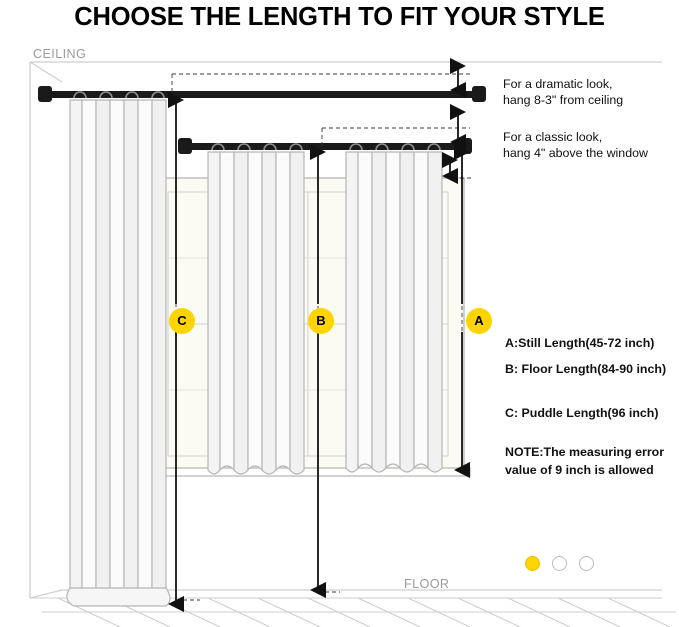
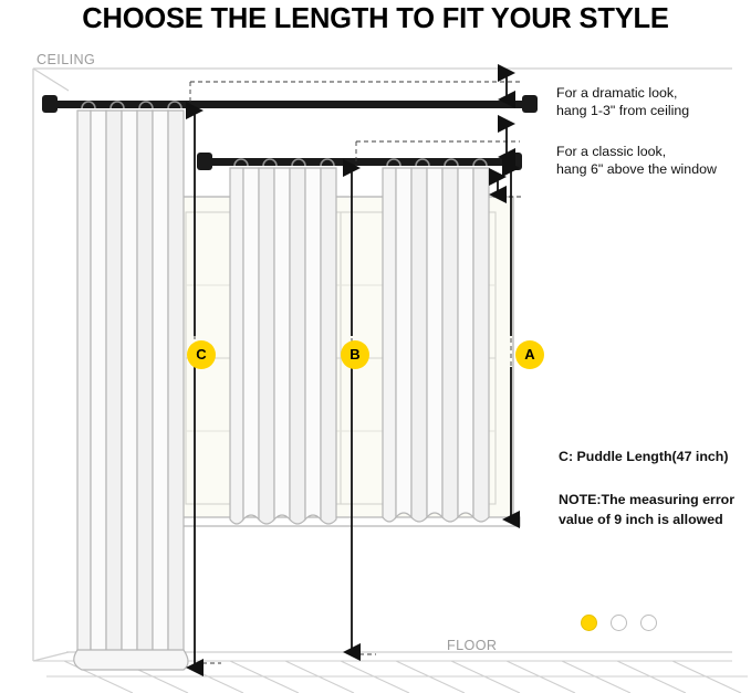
  CHOOSE THE LENGTH TO FIT YOUR STYLE
  CEILING
  FLOOR
  For a dramatic look,
- hang 8-3" from ceiling
+ hang 1-3" from ceiling
  For a classic look,
- hang 4" above the window
+ hang 6" above the window
  C
  B
  A
- A:Still Length(45-72 inch)
- B: Floor Length(84-90 inch)
- C: Puddle Length(96 inch)
+ C: Puddle Length(47 inch)
  NOTE:The measuring error
  value of 9 inch is allowed
